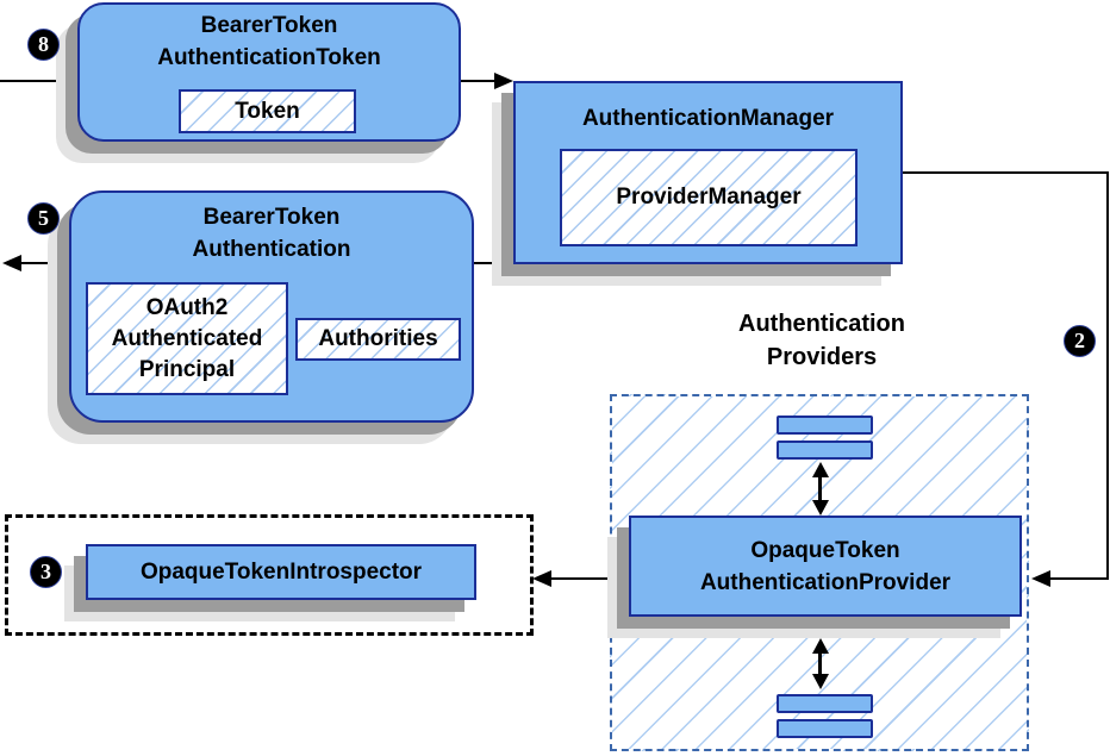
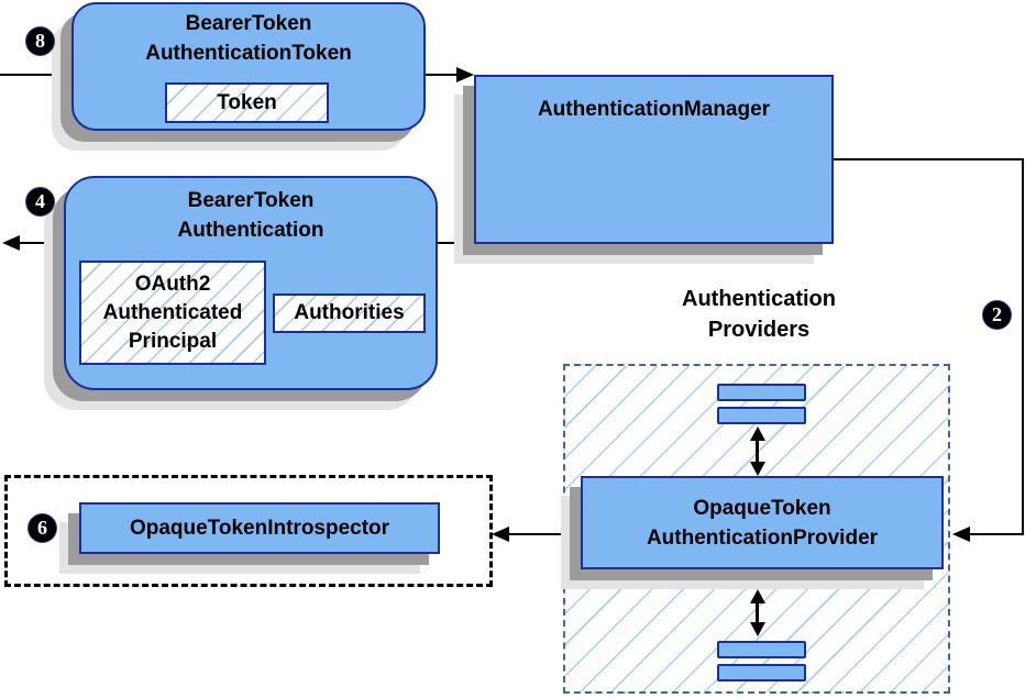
  Authentication
  Providers
  OpaqueToken
  AuthenticationProvider
  OpaqueTokenIntrospector
  BearerToken
  AuthenticationToken
  Token
  AuthenticationManager
- ProviderManager
  BearerToken
  Authentication
  OAuth2
  Authenticated
  Principal
  Authorities
  8
  2
- 3
+ 6
- 5
+ 4
